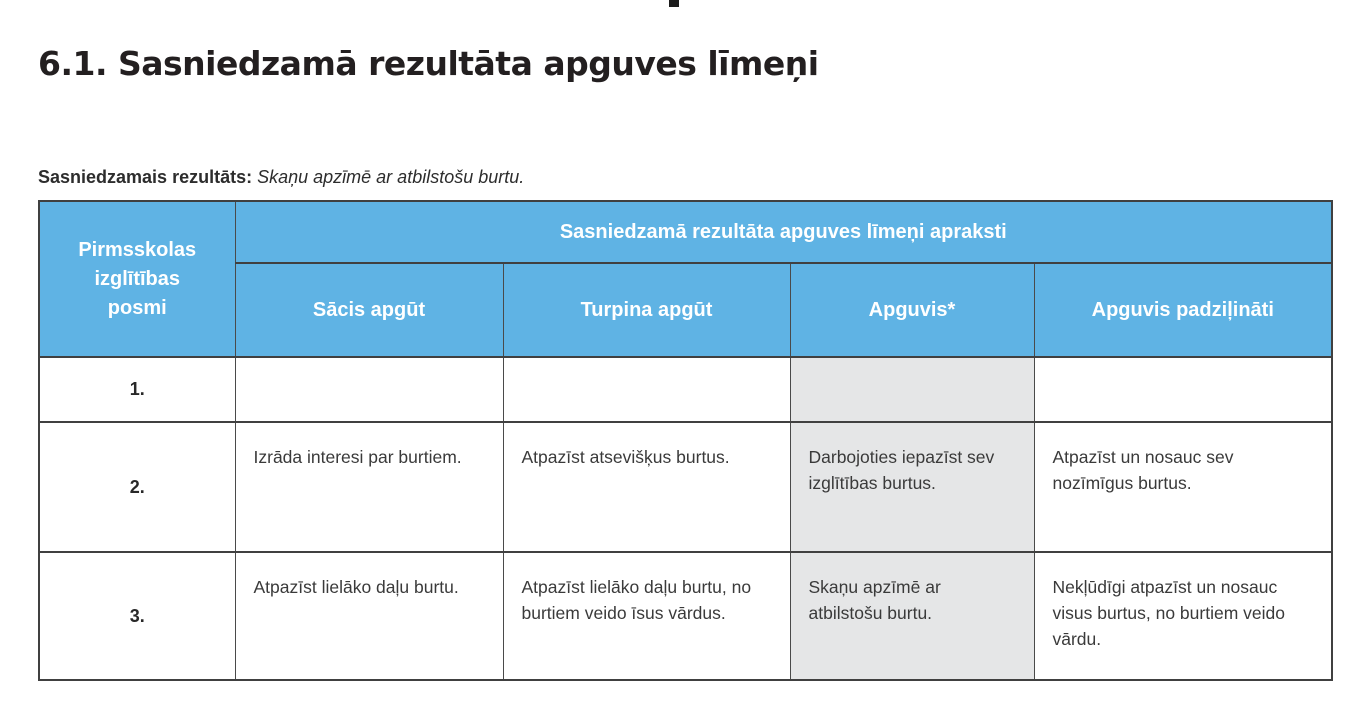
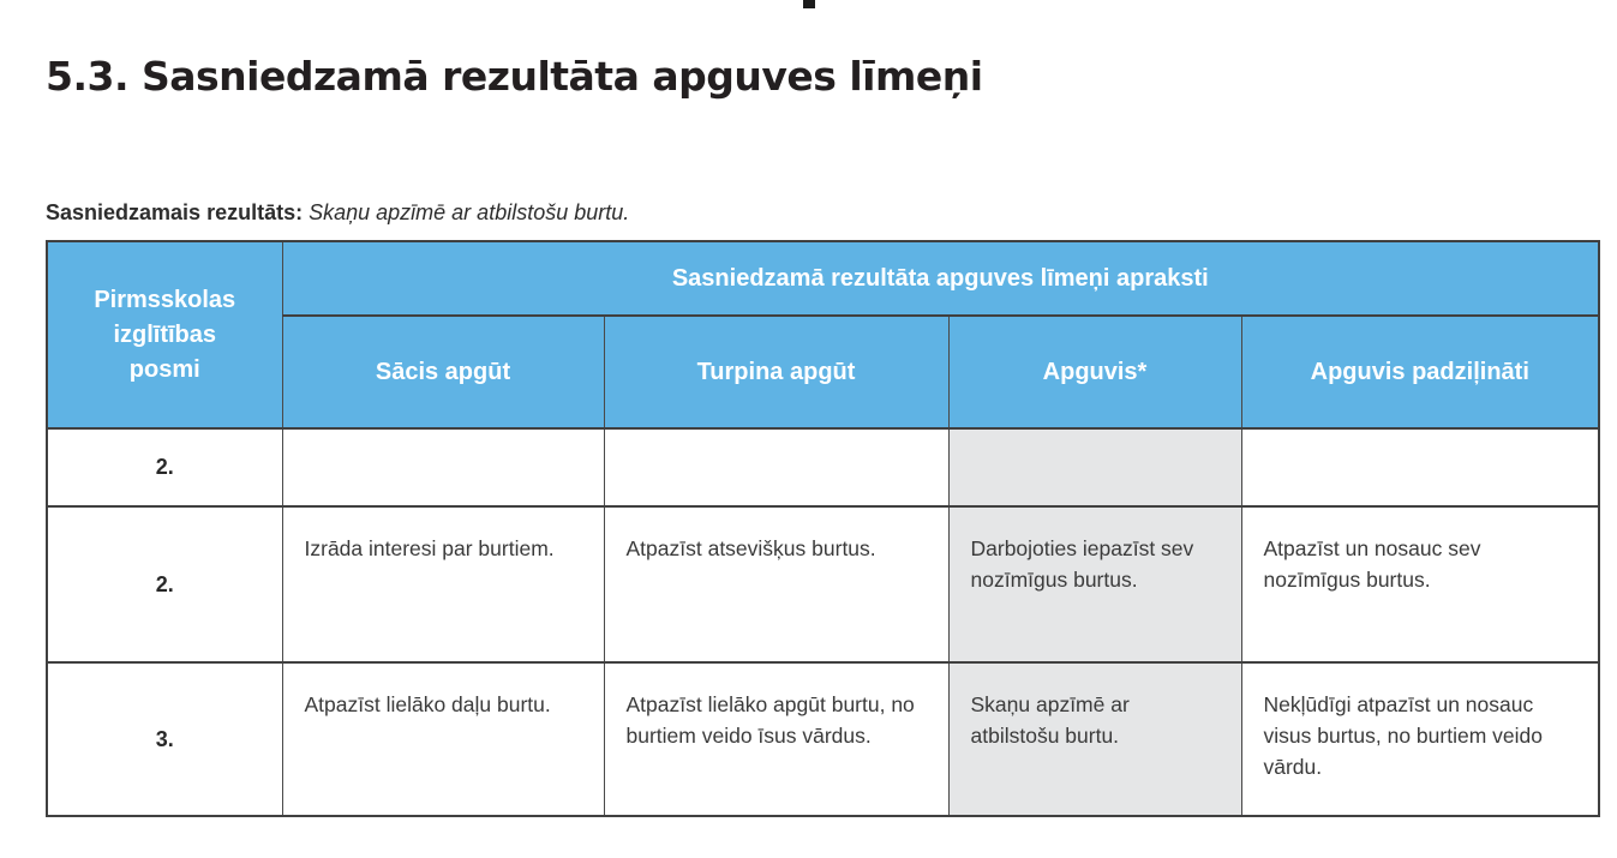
- 6.1. Sasniedzamā rezultāta apguves līmeņi
+ 5.3. Sasniedzamā rezultāta apguves līmeņi
  Sasniedzamais rezultāts: Skaņu apzīmē ar atbilstošu burtu.
  Pirmsskolas izglītības posmi	Sasniedzamā rezultāta apguves līmeņi apraksti
  Sācis apgūt	Turpina apgūt	Apguvis*	Apguvis padziļināti
- 1.
+ 2.
- 2.	Izrāda interesi par burtiem.	Atpazīst atsevišķus burtus.	Darbojoties iepazīst sev izglītības burtus.	Atpazīst un nosauc sev nozīmīgus burtus.
+ 2.	Izrāda interesi par burtiem.	Atpazīst atsevišķus burtus.	Darbojoties iepazīst sev nozīmīgus burtus.	Atpazīst un nosauc sev nozīmīgus burtus.
- 3.	Atpazīst lielāko daļu burtu.	Atpazīst lielāko daļu burtu, no burtiem veido īsus vārdus.	Skaņu apzīmē ar atbilstošu burtu.	Nekļūdīgi atpazīst un nosauc visus burtus, no burtiem veido vārdu.
+ 3.	Atpazīst lielāko daļu burtu.	Atpazīst lielāko apgūt burtu, no burtiem veido īsus vārdus.	Skaņu apzīmē ar atbilstošu burtu.	Nekļūdīgi atpazīst un nosauc visus burtus, no burtiem veido vārdu.
